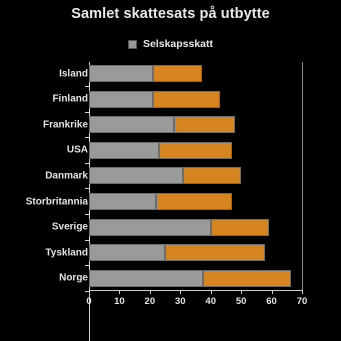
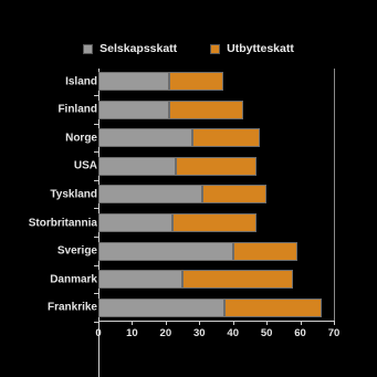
- Samlet skattesats på utbytte
  Selskapsskatt
+ Utbytteskatt
  Island
  Finland
- Frankrike
+ Norge
  USA
- Danmark
+ Tyskland
  Storbritannia
  Sverige
- Tyskland
+ Danmark
- Norge
+ Frankrike
  0
  10
  20
  30
  40
  50
  60
  70
